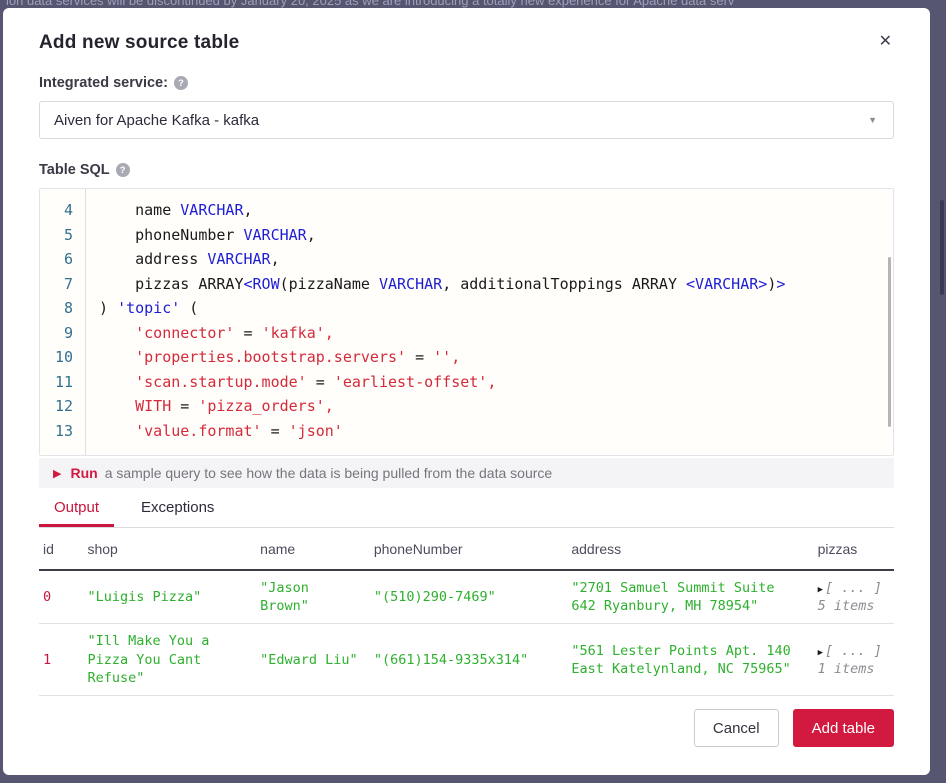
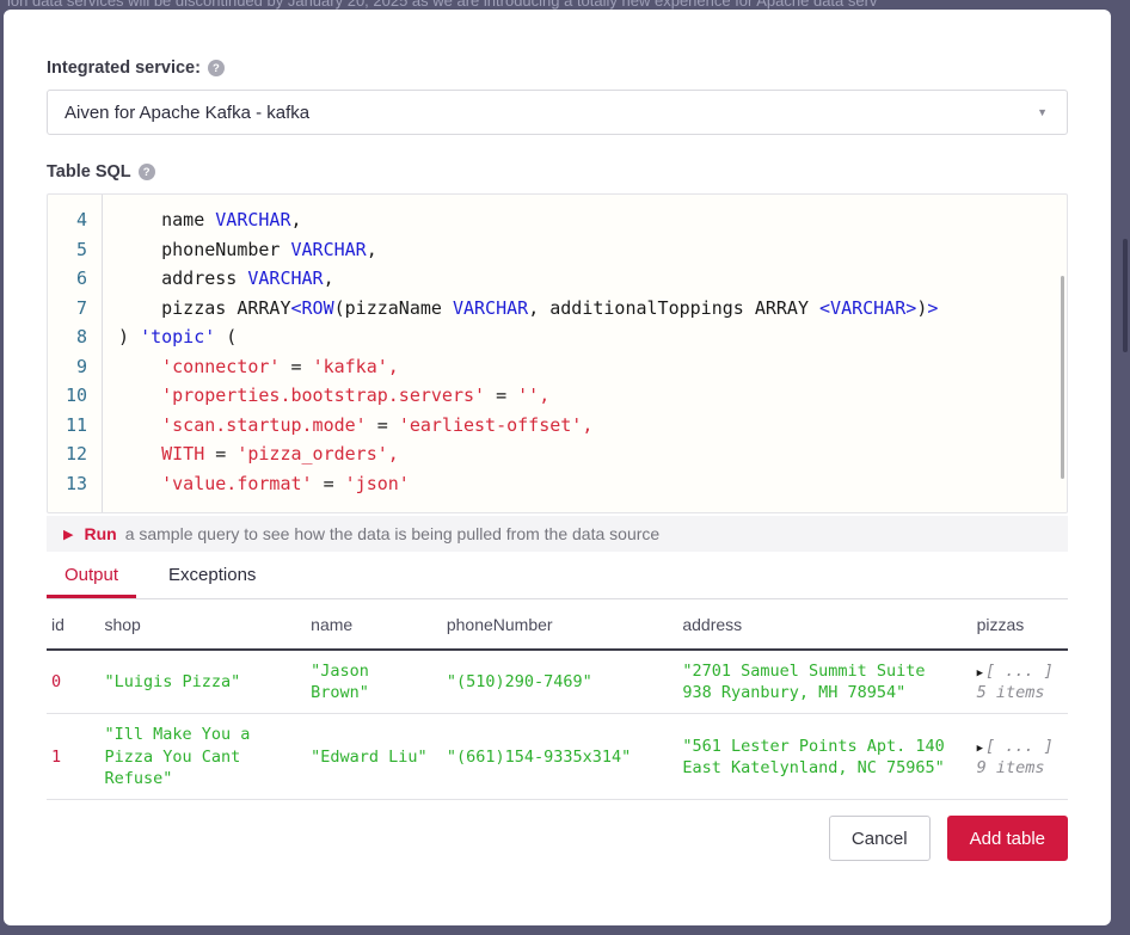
  ion data services will be discontinued by January 20, 2025 as we are introducing a totally new experience for Apache data serv
- Add new source table
- ✕
  Integrated service:
  ?
  Aiven for Apache Kafka - kafka
  ▼
  Table SQL
  ?
  4
  5
  6
  7
  8
  9
  10
  11
  12
  13
  name VARCHAR,
  phoneNumber VARCHAR,
  address VARCHAR,
  pizzas ARRAY<ROW(pizzaName VARCHAR, additionalToppings ARRAY <VARCHAR>)>
  ) 'topic' (
  'connector' = 'kafka',
  'properties.bootstrap.servers' = '',
  'scan.startup.mode' = 'earliest-offset',
  WITH = 'pizza_orders',
  'value.format' = 'json'
  ▶
  Run
  a sample query to see how the data is being pulled from the data source
  Output
  Exceptions
  id	shop	name	phoneNumber	address	pizzas
- 0	"Luigis Pizza"	"Jason Brown"	"(510)290-7469"	"2701 Samuel Summit Suite 642 Ryanbury, MH 78954"	▶ [ ... ]5 items
+ 0	"Luigis Pizza"	"Jason Brown"	"(510)290-7469"	"2701 Samuel Summit Suite 938 Ryanbury, MH 78954"	▶ [ ... ]5 items
- 1	"Ill Make You a Pizza You Cant Refuse"	"Edward Liu"	"(661)154-9335x314"	"561 Lester Points Apt. 140 East Katelynland, NC 75965"	▶ [ ... ]1 items
+ 1	"Ill Make You a Pizza You Cant Refuse"	"Edward Liu"	"(661)154-9335x314"	"561 Lester Points Apt. 140 East Katelynland, NC 75965"	▶ [ ... ]9 items
  Cancel
  Add table
